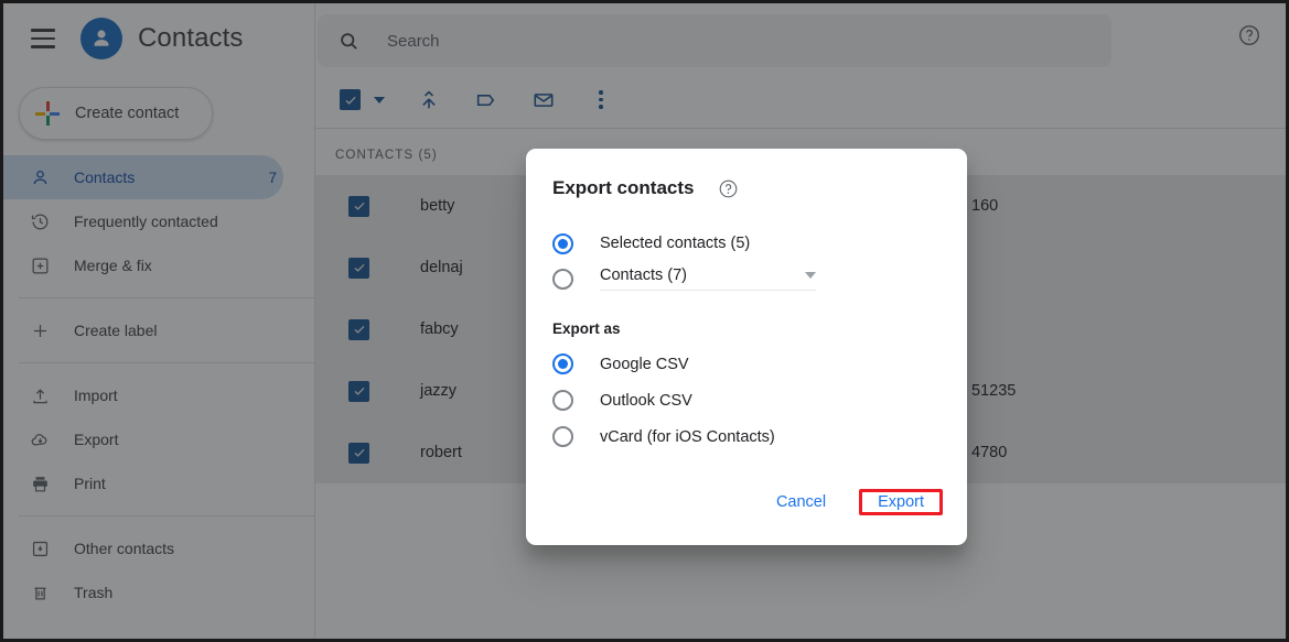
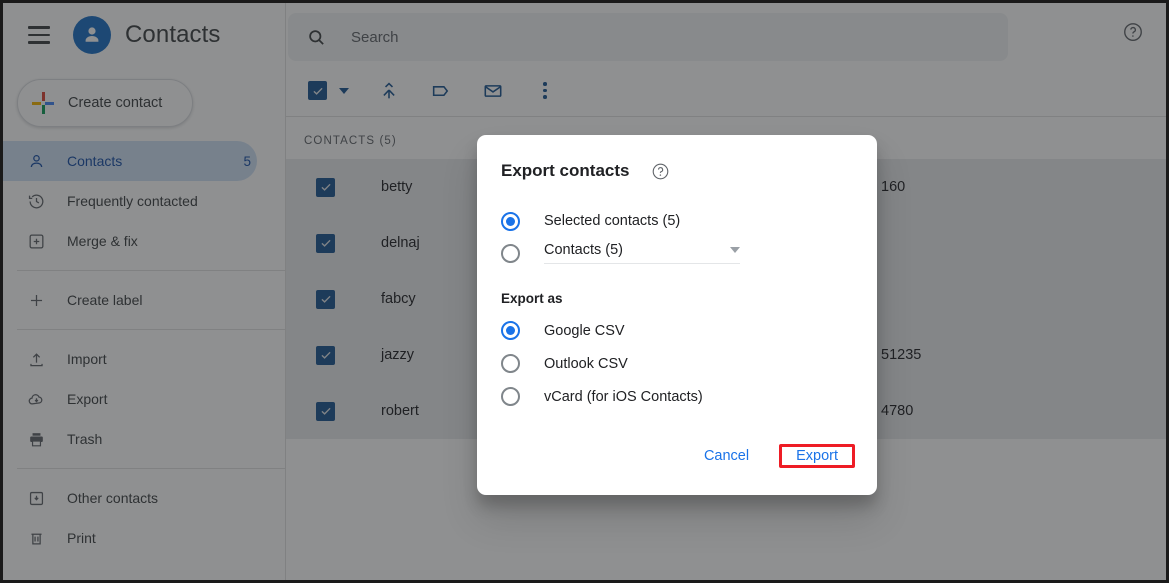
  Contacts
  Create contact
  Contacts
- 7
+ 5
  Frequently contacted
  Merge & fix
  Create label
  Import
  Export
- Print
+ Trash
  Other contacts
- Trash
+ Print
  Search
  CONTACTS (5)
  betty
  160
  delnaj
  fabcy
  jazzy
  51235
  robert
  4780
  Export contacts
  Selected contacts (5)
- Contacts (7)
+ Contacts (5)
  Export as
  Google CSV
  Outlook CSV
  vCard (for iOS Contacts)
  Cancel
  Export
